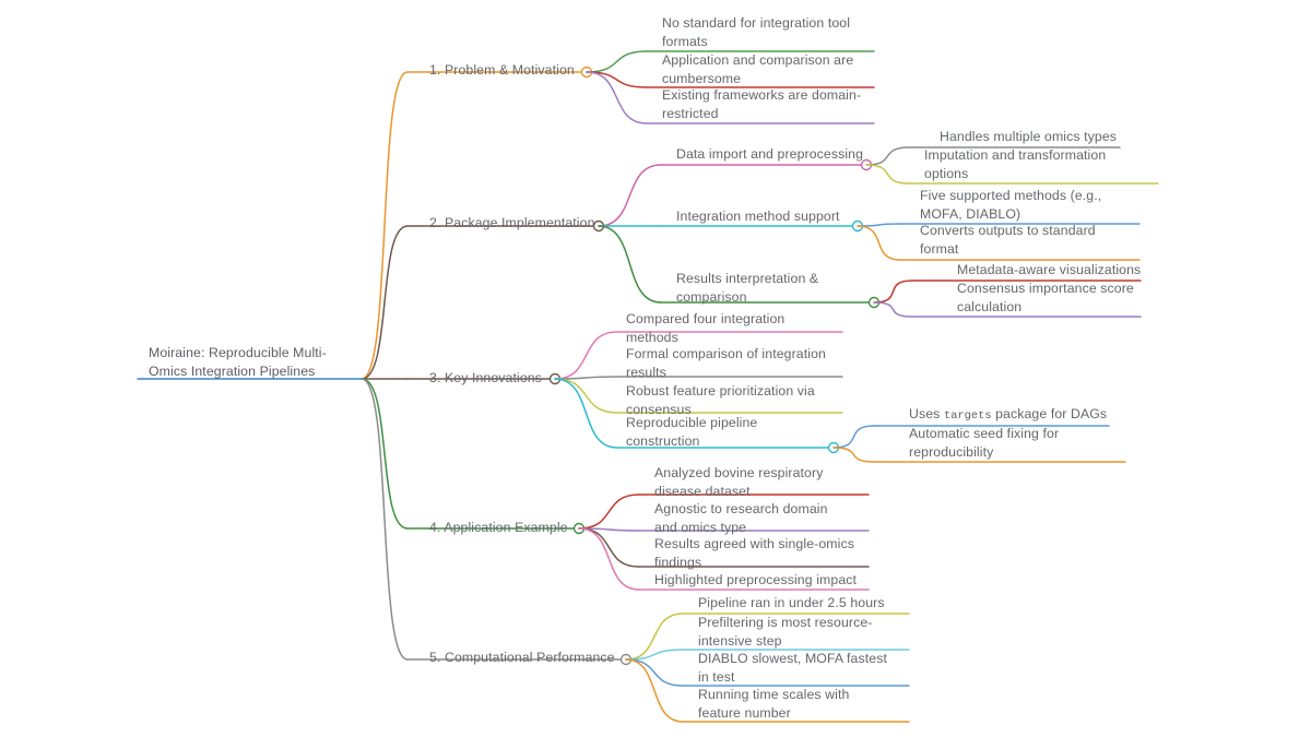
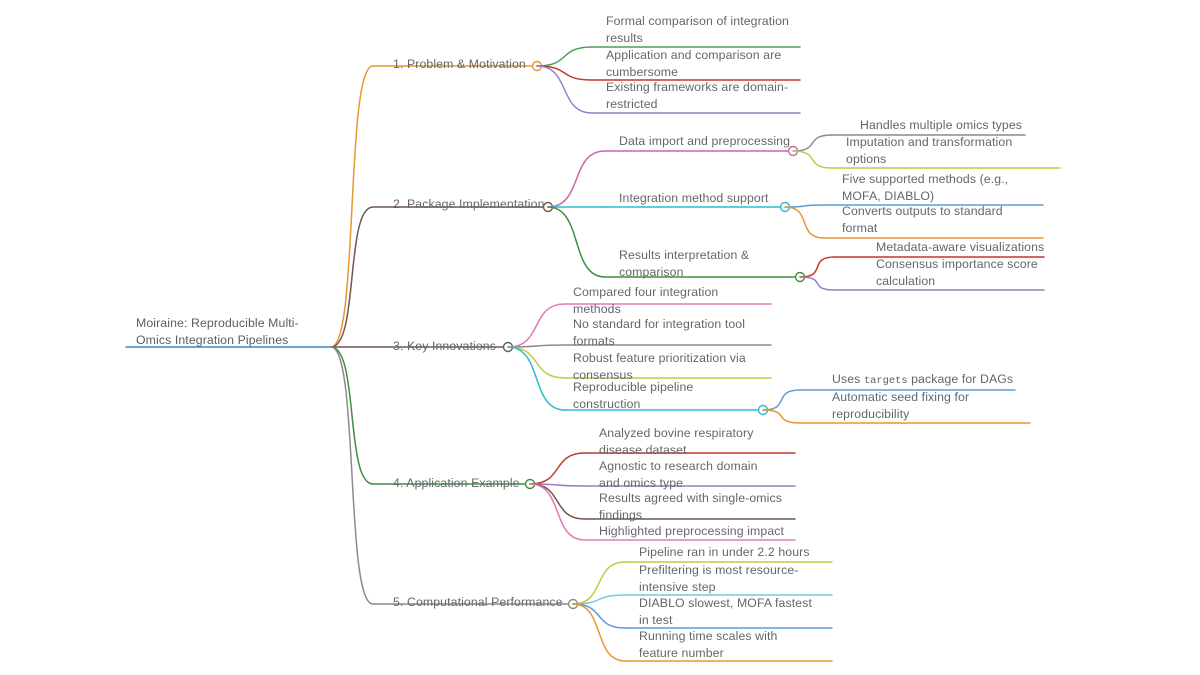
  Moiraine: Reproducible Multi-Omics Integration Pipelines
  1. Problem & Motivation
- No standard for integration tool formats
+ Formal comparison of integration results
  Application and comparison are cumbersome
  Existing frameworks are domain-restricted
  2. Package Implementation
  Data import and preprocessing
  Handles multiple omics types
  Imputation and transformation options
  Integration method support
  Five supported methods (e.g., MOFA, DIABLO)
  Converts outputs to standard format
  Results interpretation & comparison
  Metadata-aware visualizations
  Consensus importance score calculation
  3. Key Innovations
  Compared four integration methods
- Formal comparison of integration results
+ No standard for integration tool formats
  Robust feature prioritization via consensus
  Reproducible pipeline construction
  Uses targets package for DAGs
  Automatic seed fixing for reproducibility
  4. Application Example
  Analyzed bovine respiratory disease dataset
  Agnostic to research domain and omics type
  Results agreed with single-omics findings
  Highlighted preprocessing impact
  5. Computational Performance
- Pipeline ran in under 2.5 hours
+ Pipeline ran in under 2.2 hours
  Prefiltering is most resource-intensive step
  DIABLO slowest, MOFA fastest in test
  Running time scales with feature number
